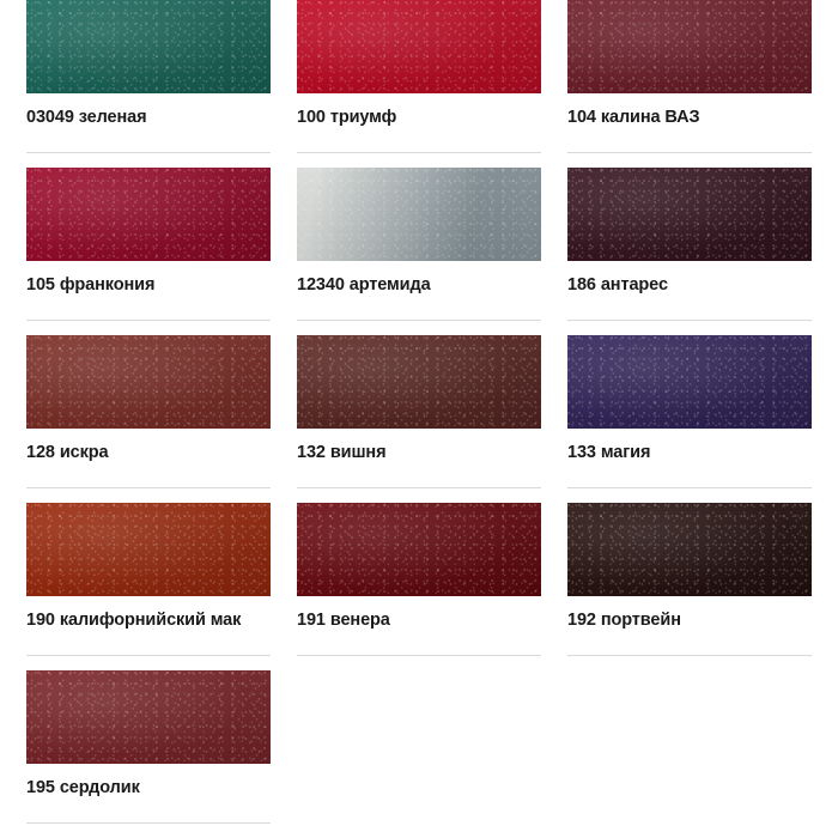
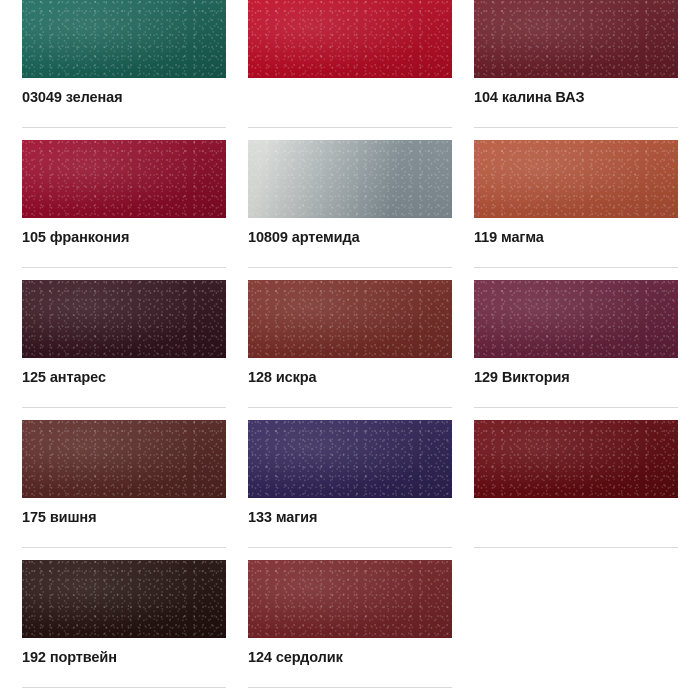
  03049 зеленая
- 100 триумф
  104 калина ВАЗ
  105 франкония
- 12340 артемида
+ 10809 артемида
+ 119 магма
- 186 антарес
+ 125 антарес
  128 искра
+ 129 Виктория
- 132 вишня
+ 175 вишня
  133 магия
- 190 калифорнийский мак
- 191 венера
  192 портвейн
- 195 сердолик
+ 124 сердолик
